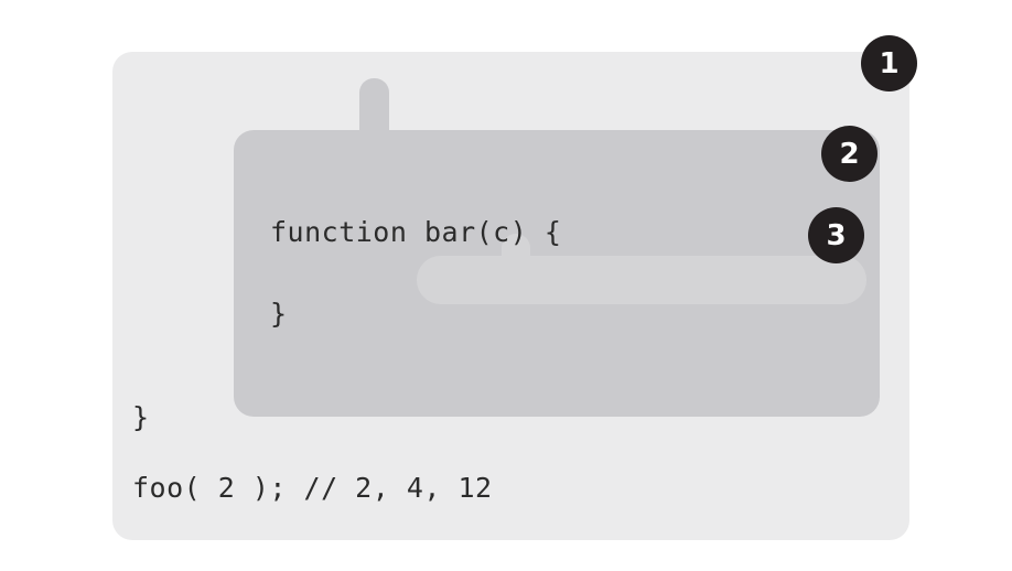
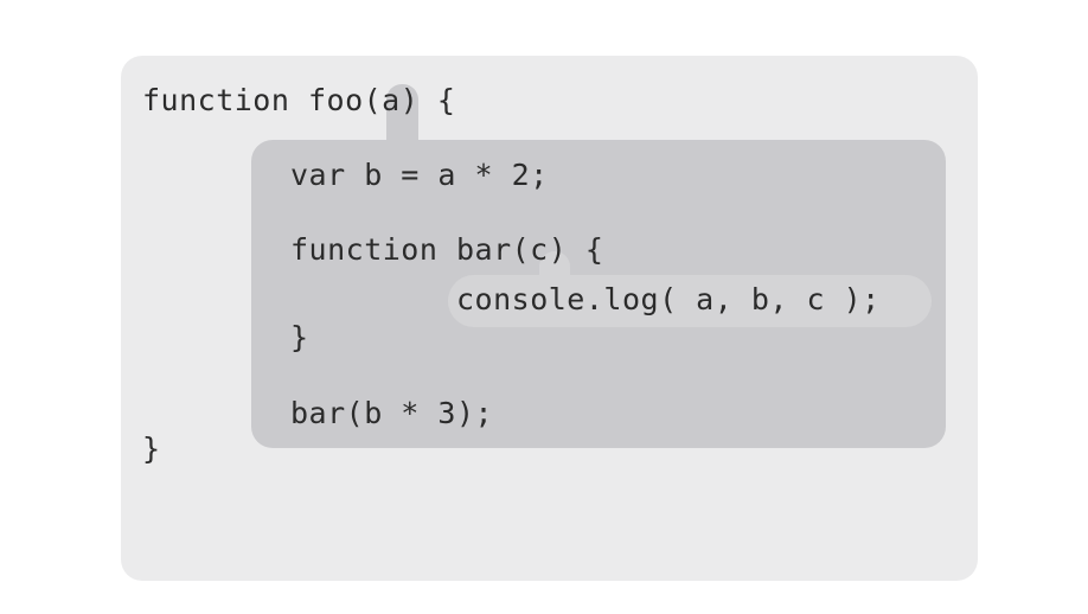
+ function foo(a) {
+ var b = a * 2;
  function bar(c) {
+ console.log( a, b, c );
  }
+ bar(b * 3);
  }
- foo( 2 ); // 2, 4, 12
- 1
- 2
- 3
